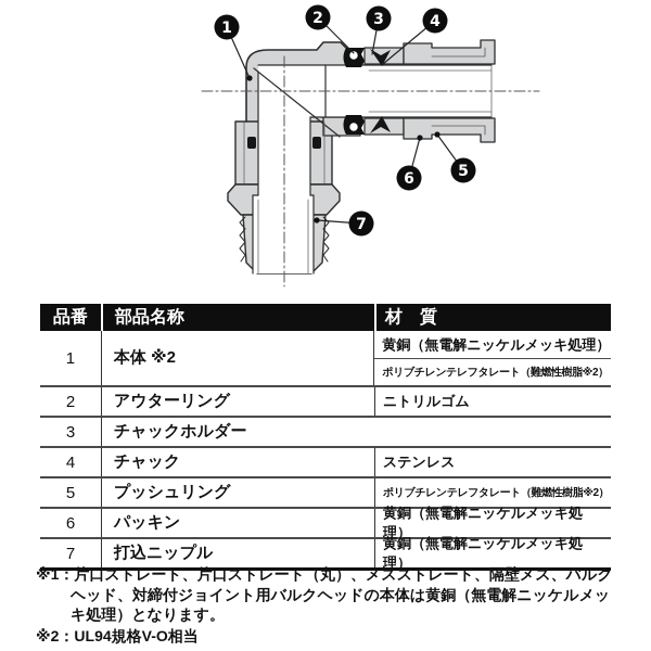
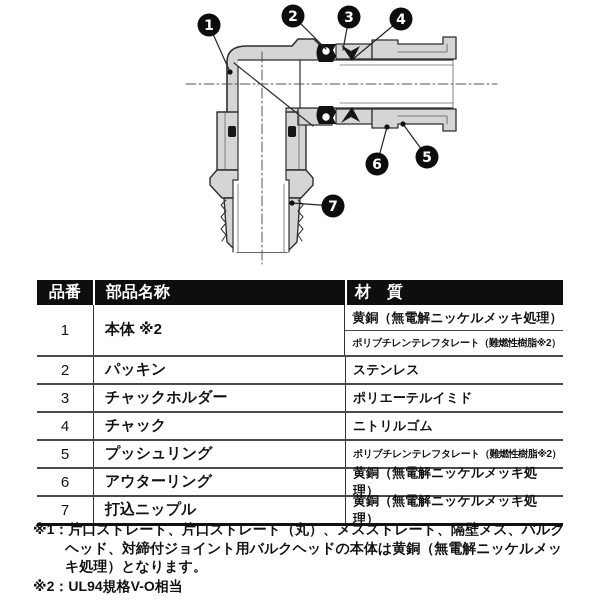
  1
  2
  3
  4
  5
  6
  7
  品番
  部品名称
  材 質
  1
  本体 ※2
  黄銅（無電解ニッケルメッキ処理）
  ポリブチレンテレフタレート（難燃性樹脂※2）
  2
- アウターリング
+ パッキン
- ニトリルゴム
+ ステンレス
  3
  チャックホルダー
+ ポリエーテルイミド
  4
  チャック
- ステンレス
+ ニトリルゴム
  5
  プッシュリング
  ポリブチレンテレフタレート（難燃性樹脂※2）
  6
- パッキン
+ アウターリング
  黄銅（無電解ニッケルメッキ処理）
  7
  打込ニップル
  黄銅（無電解ニッケルメッキ処理）
  ※1：片口ストレート、片口ストレート（丸）、メスストレート、隔壁メス、バルクヘッド、対締付ジョイント用バルクヘッドの本体は黄銅（無電解ニッケルメッキ処理）となります。
  ※2：UL94規格V-O相当
